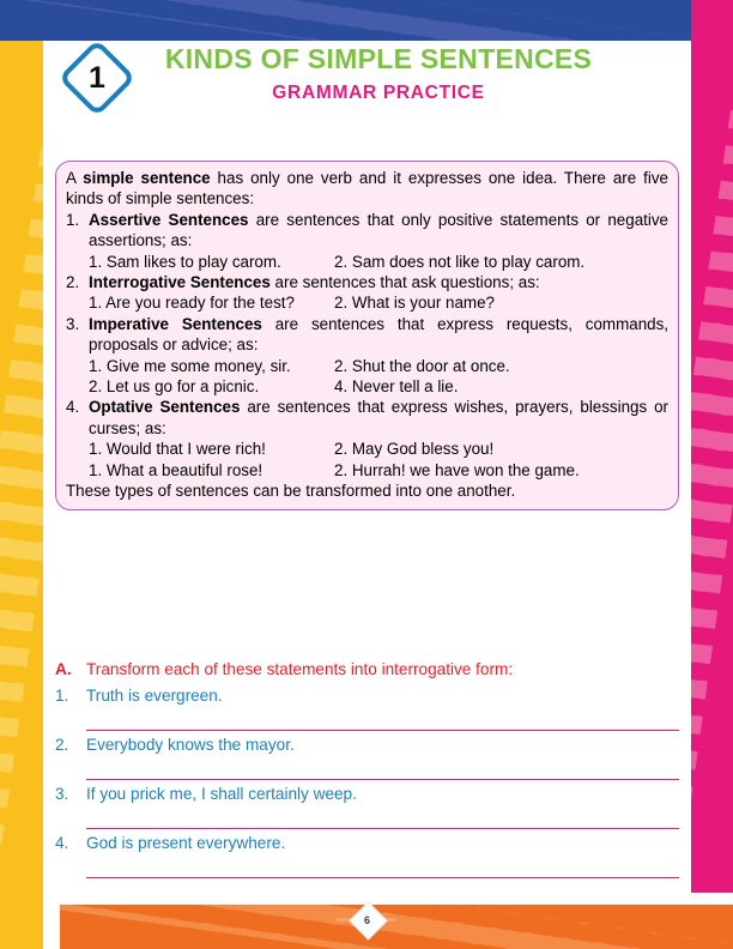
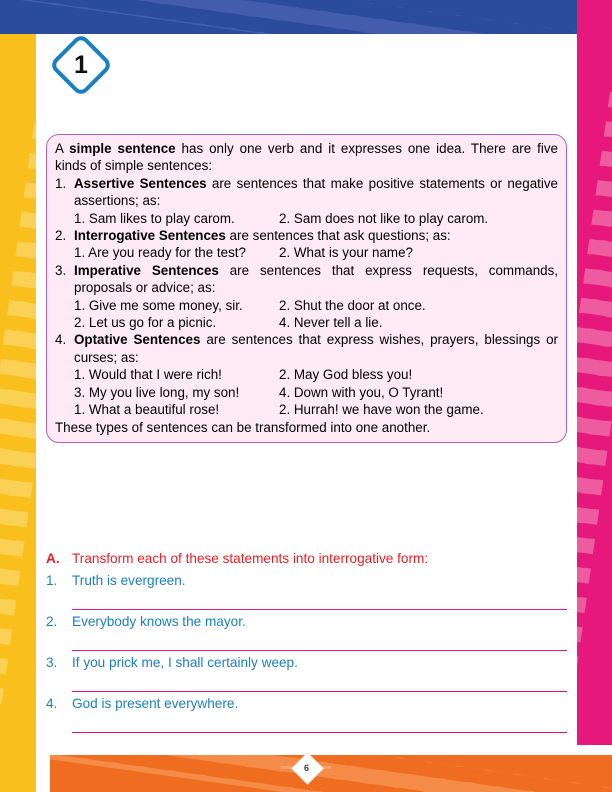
  1
- KINDS OF SIMPLE SENTENCES
- GRAMMAR PRACTICE
  A simple sentence has only one verb and it expresses one idea. There are five kinds of simple sentences:
  1.
- Assertive Sentences are sentences that only positive statements or negative assertions; as:
+ Assertive Sentences are sentences that make positive statements or negative assertions; as:
  1. Sam likes to play carom.
  2. Sam does not like to play carom.
  2.
  Interrogative Sentences are sentences that ask questions; as:
  1. Are you ready for the test?
  2. What is your name?
  3.
  Imperative Sentences are sentences that express requests, commands, proposals or advice; as:
  1. Give me some money, sir.
  2. Shut the door at once.
  2. Let us go for a picnic.
  4. Never tell a lie.
  4.
  Optative Sentences are sentences that express wishes, prayers, blessings or curses; as:
  1. Would that I were rich!
  2. May God bless you!
+ 3. My you live long, my son!
+ 4. Down with you, O Tyrant!
  1. What a beautiful rose!
  2. Hurrah! we have won the game.
  These types of sentences can be transformed into one another.
  A.
  Transform each of these statements into interrogative form:
  1.
  Truth is evergreen.
  2.
  Everybody knows the mayor.
  3.
  If you prick me, I shall certainly weep.
  4.
  God is present everywhere.
  6
